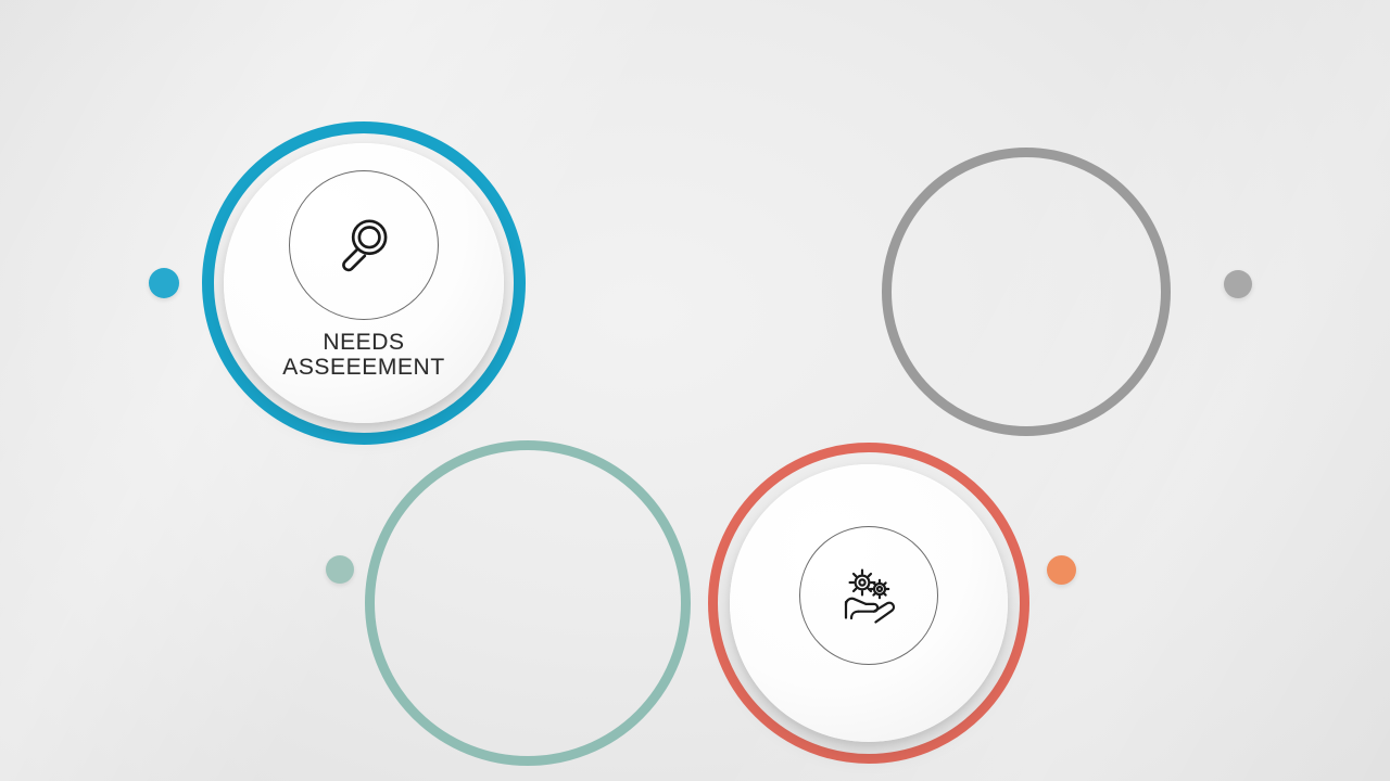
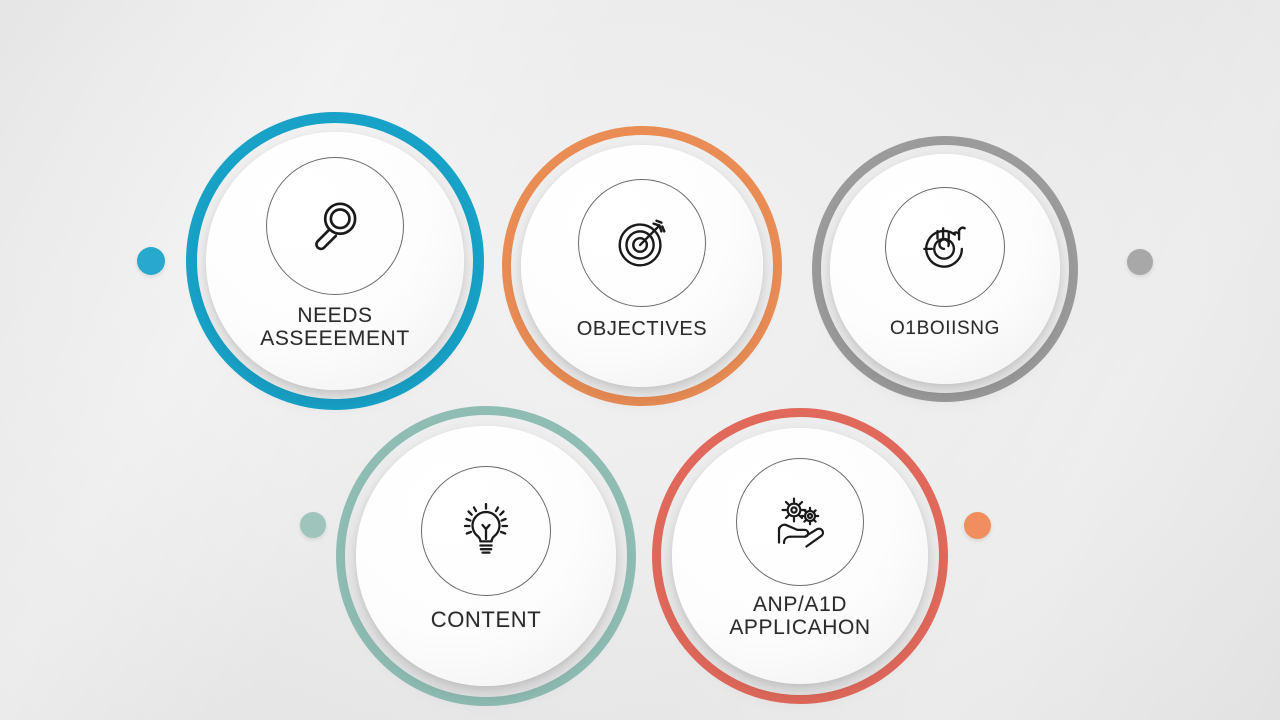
  NEEDS
  ASSEEEMENT
+ OBJECTIVES
+ O1BOIISNG
+ CONTENT
+ ANP/A1D
+ APPLICAHON
